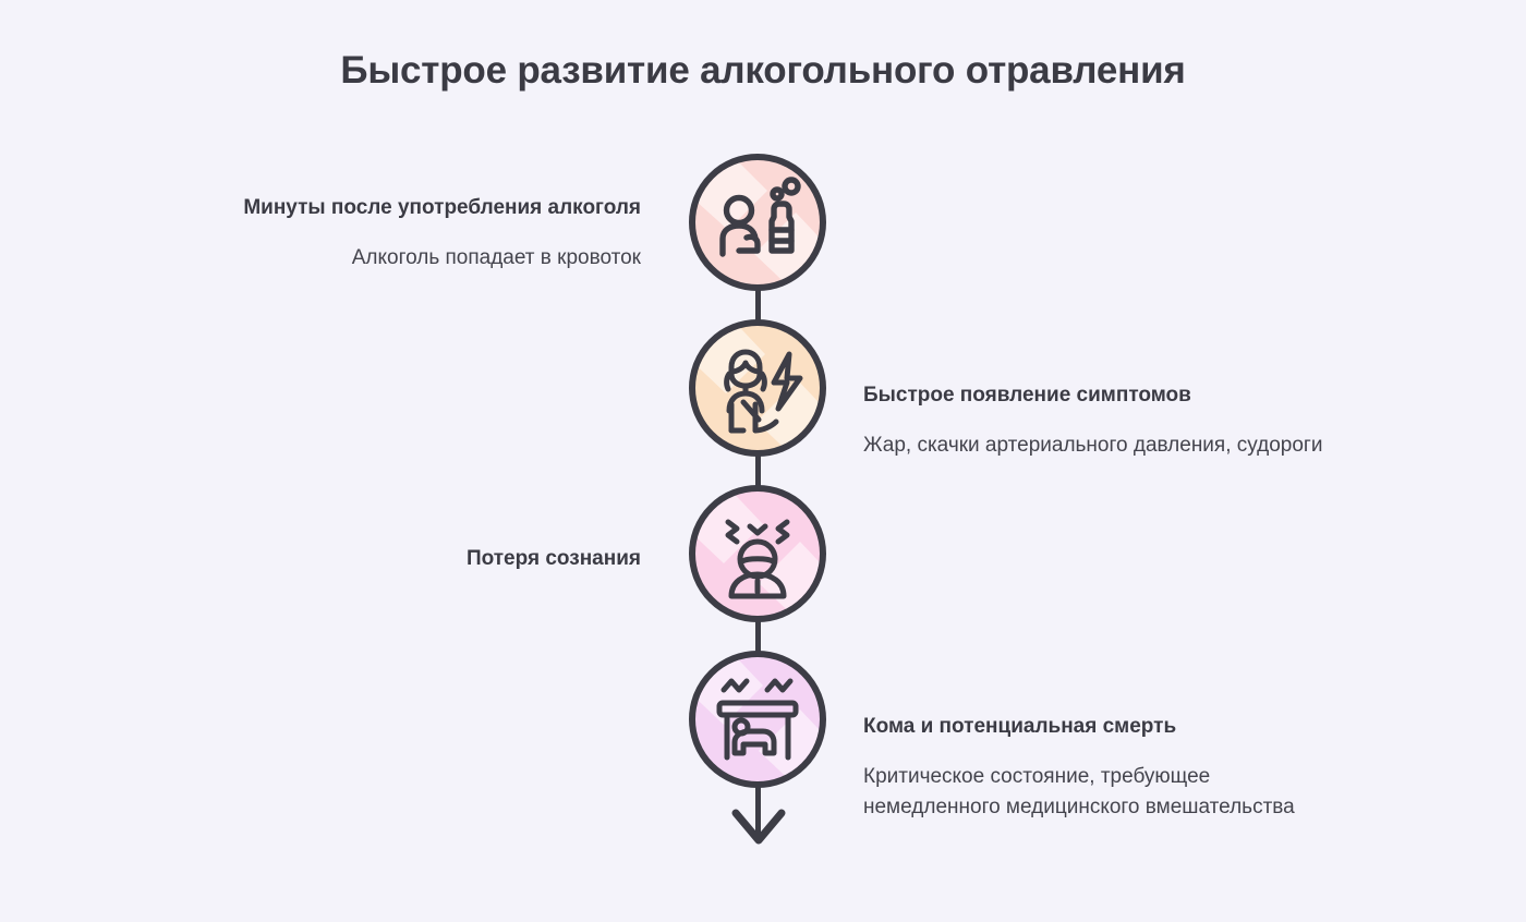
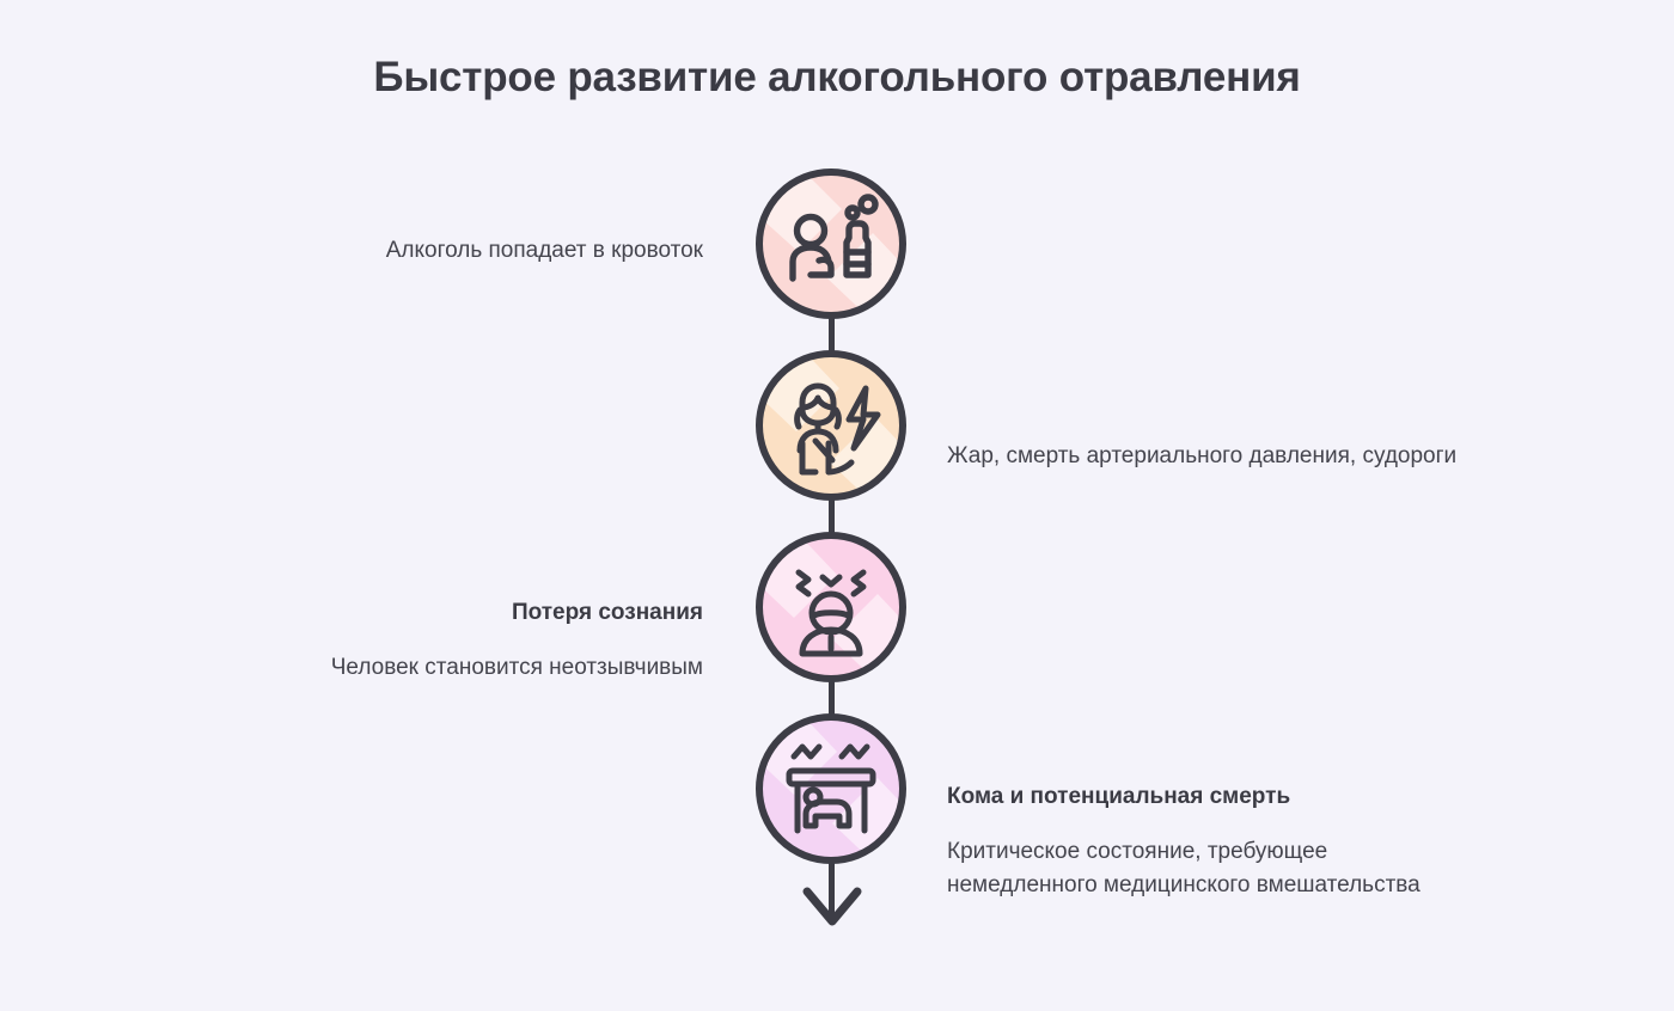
  Быстрое развитие алкогольного отравления
- Минуты после употребления алкоголя
  Алкоголь попадает в кровоток
- Быстрое появление симптомов
- Жар, скачки артериального давления, судороги
+ Жар, смерть артериального давления, судороги
  Потеря сознания
+ Человек становится неотзывчивым
  Кома и потенциальная смерть
  Критическое состояние, требующее немедленного медицинского вмешательства
